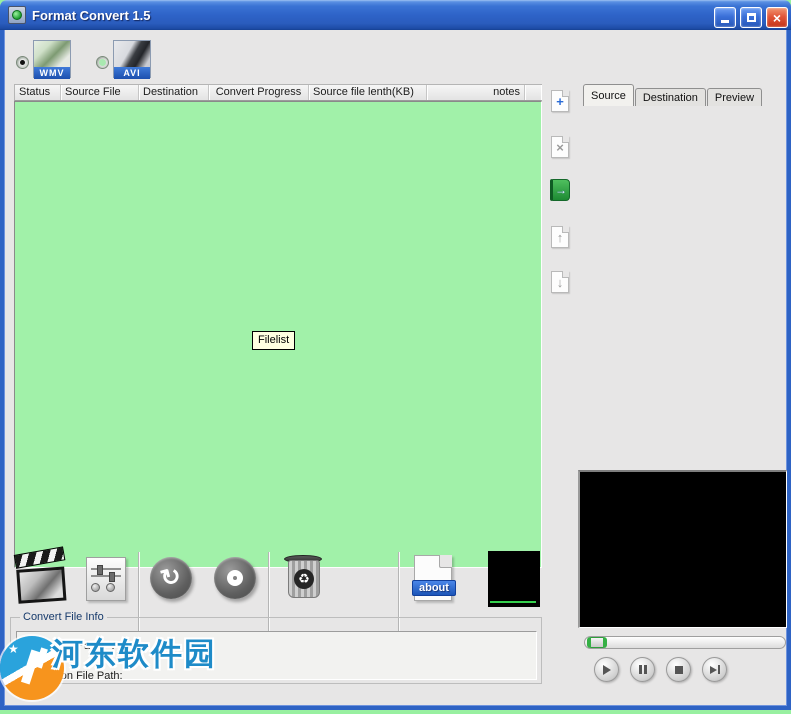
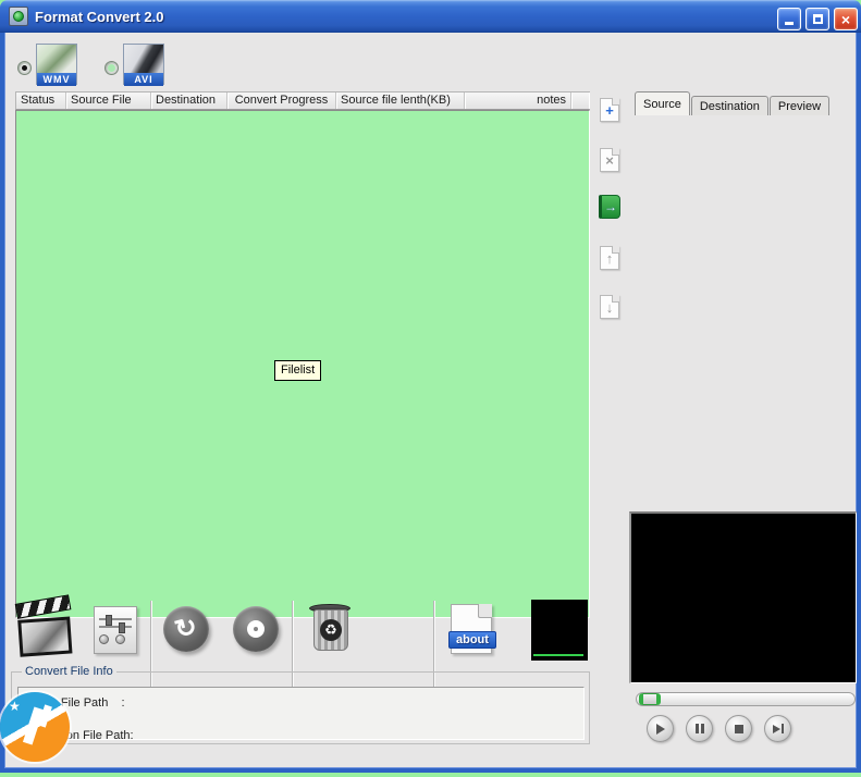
- Format Convert 1.5
+ Format Convert 2.0
  ×
  WMV
  AVI
  Status
  Source File
  Destination
  Convert Progress
  Source file lenth(KB)
  notes
  Filelist
  +
  ×
  →
  ↑
  ↓
  Source
  Destination
  Preview
  ♻
  about
  Convert File Info
  ★
- 河东软件园
